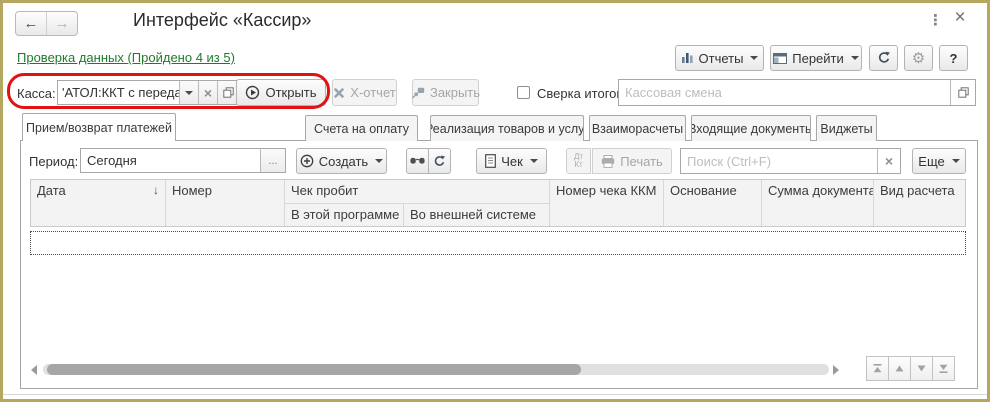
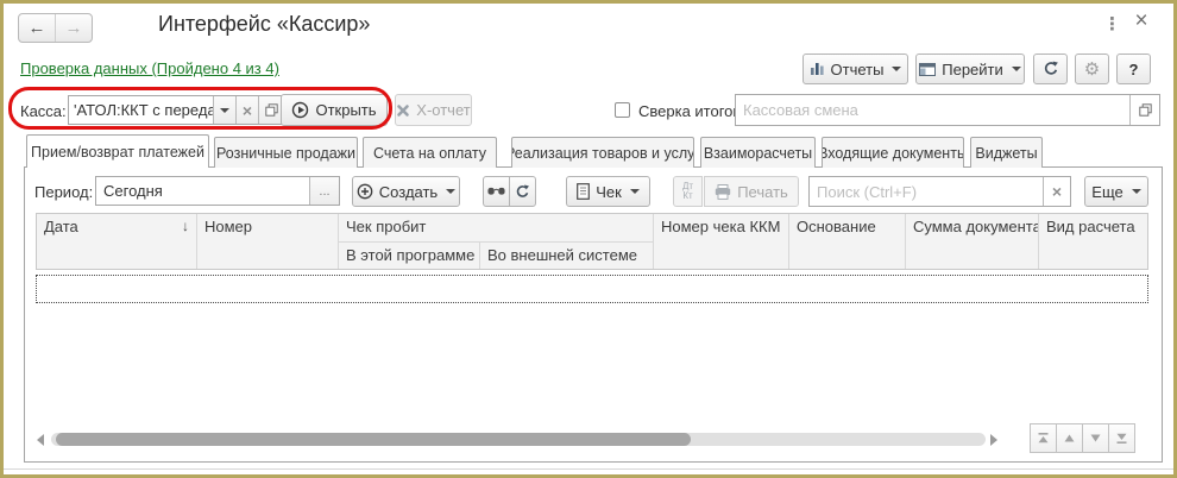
  ←
  →
  Интерфейс «Кассир»
  ⋮
  ×
- Проверка данных (Пройдено 4 из 5)
+ Проверка данных (Пройдено 4 из 4)
  Отчеты
  Перейти
  ⚙
  ?
  Касса:
  'АТОЛ:ККТ с перед
  ×
  Открыть
  Х-отчет
- Закрыть
  Сверка итого
  Кассовая смена
  Прием/возврат платежей
+ Розничные продажи
  Счета на оплату
  еализация товаров и услу
  Взаиморасчеты
  Входящие документы
  Виджеты
  Период:
  Сегодня
  ...
  Создать
  Чек
  Дт
  Кт
  Печать
  Поиск (Ctrl+F)
  ×
  Еще
  Дата
  ↓
  Номер
  Чек пробит
  В этой программе
  Во внешней системе
  Номер чека ККМ
  Основание
  Сумма документа
  Вид расчета
